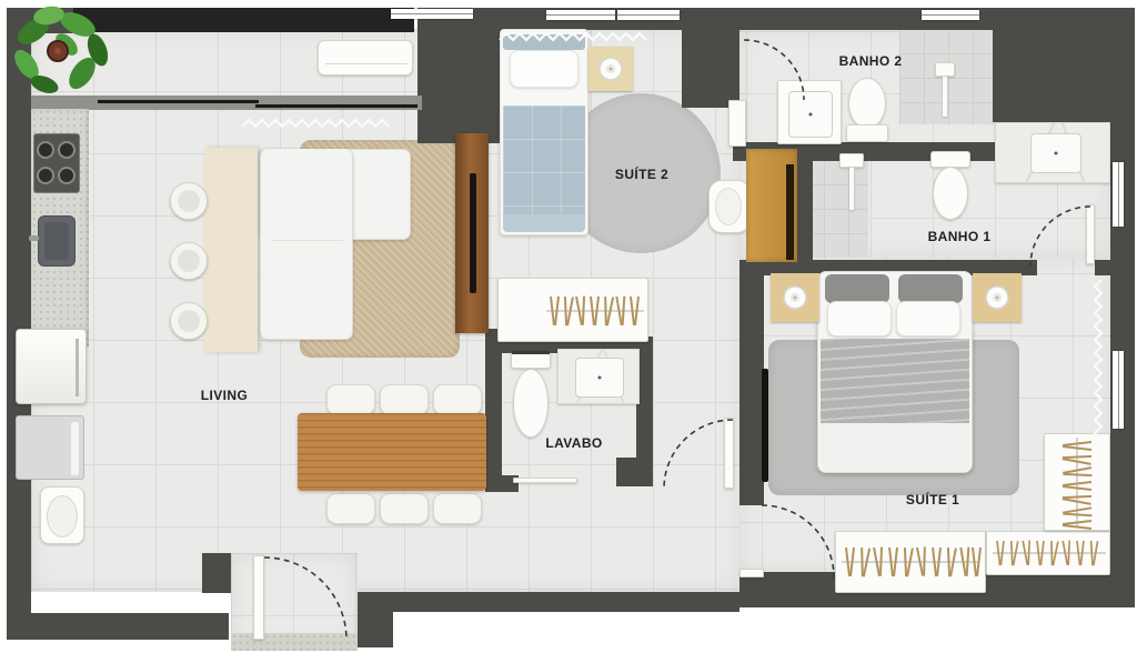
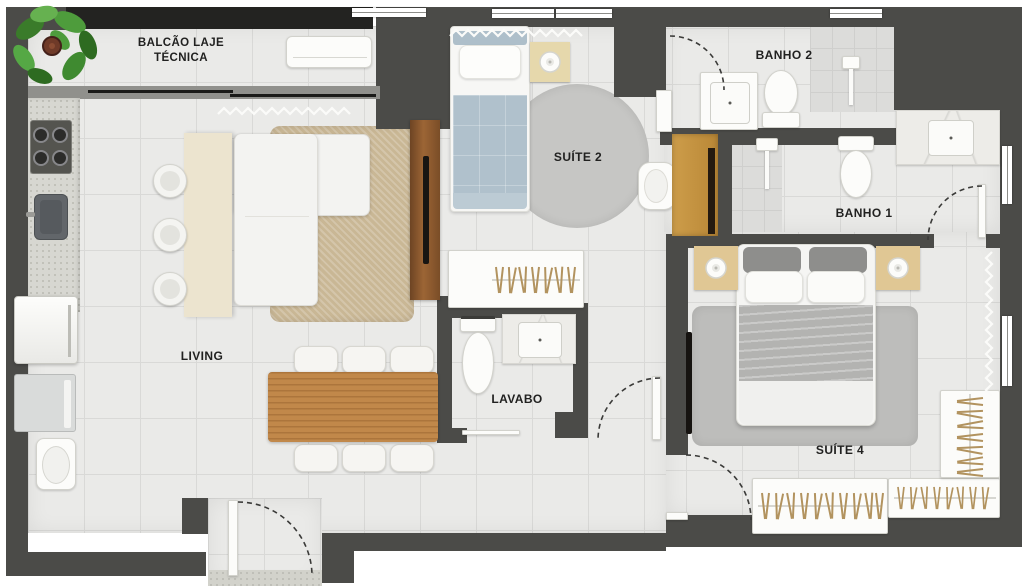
+ BALCÃO LAJE
+ TÉCNICA
  LIVING
  SUÍTE 2
  BANHO 2
  BANHO 1
  LAVABO
- SUÍTE 1
+ SUÍTE 4
